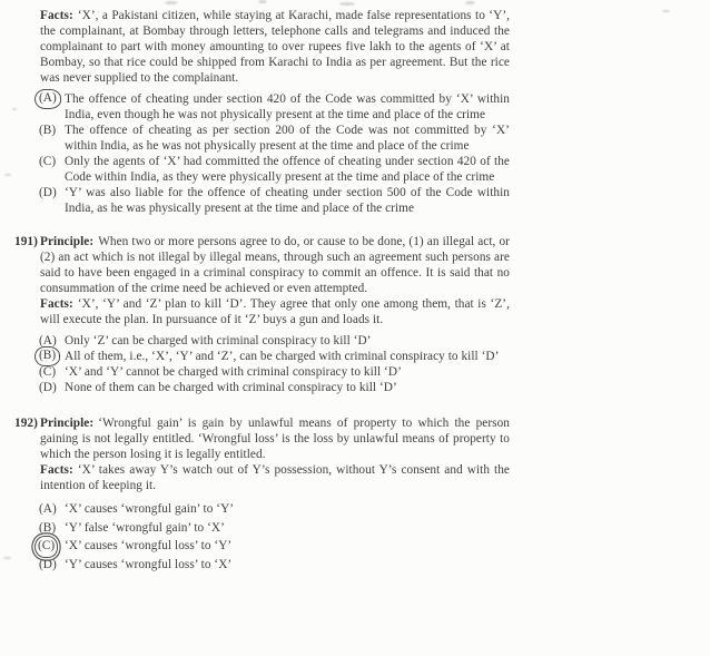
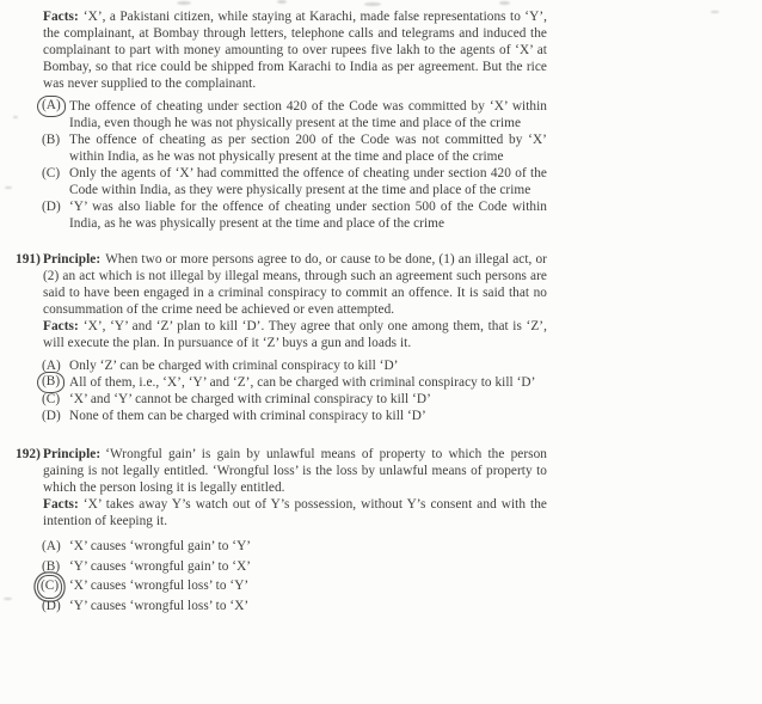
  Facts: ‘X’, a Pakistani citizen, while staying at Karachi, made false representations to ‘Y’, the complainant, at Bombay through letters, telephone calls and telegrams and induced the complainant to part with money amounting to over rupees five lakh to the agents of ‘X’ at Bombay, so that rice could be shipped from Karachi to India as per agreement. But the rice was never supplied to the complainant.
  (A)
  The offence of cheating under section 420 of the Code was committed by ‘X’ within India, even though he was not physically present at the time and place of the crime
  (B)
  The offence of cheating as per section 200 of the Code was not committed by ‘X’ within India, as he was not physically present at the time and place of the crime
  (C)
  Only the agents of ‘X’ had committed the offence of cheating under section 420 of the Code within India, as they were physically present at the time and place of the crime
  (D)
  ‘Y’ was also liable for the offence of cheating under section 500 of the Code within India, as he was physically present at the time and place of the crime
  191)
  Principle: When two or more persons agree to do, or cause to be done, (1) an illegal act, or (2) an act which is not illegal by illegal means, through such an agreement such persons are said to have been engaged in a criminal conspiracy to commit an offence. It is said that no consummation of the crime need be achieved or even attempted.
  Facts: ‘X’, ‘Y’ and ‘Z’ plan to kill ‘D’. They agree that only one among them, that is ‘Z’, will execute the plan. In pursuance of it ‘Z’ buys a gun and loads it.
  (A)
  Only ‘Z’ can be charged with criminal conspiracy to kill ‘D’
  (B)
  All of them, i.e., ‘X’, ‘Y’ and ‘Z’, can be charged with criminal conspiracy to kill ‘D’
  (C)
  ‘X’ and ‘Y’ cannot be charged with criminal conspiracy to kill ‘D’
  (D)
  None of them can be charged with criminal conspiracy to kill ‘D’
  192)
  Principle: ‘Wrongful gain’ is gain by unlawful means of property to which the person gaining is not legally entitled. ‘Wrongful loss’ is the loss by unlawful means of property to which the person losing it is legally entitled.
  Facts: ‘X’ takes away Y’s watch out of Y’s possession, without Y’s consent and with the intention of keeping it.
  (A)
  ‘X’ causes ‘wrongful gain’ to ‘Y’
  (B)
- ‘Y’ false ‘wrongful gain’ to ‘X’
+ ‘Y’ causes ‘wrongful gain’ to ‘X’
  (C)
  ‘X’ causes ‘wrongful loss’ to ‘Y’
  (D)
  ‘Y’ causes ‘wrongful loss’ to ‘X’
